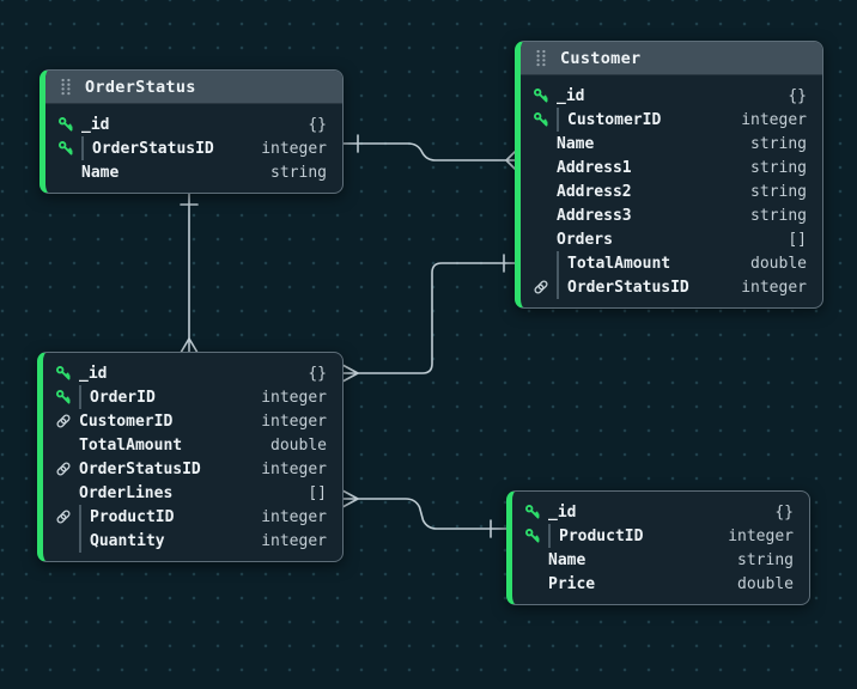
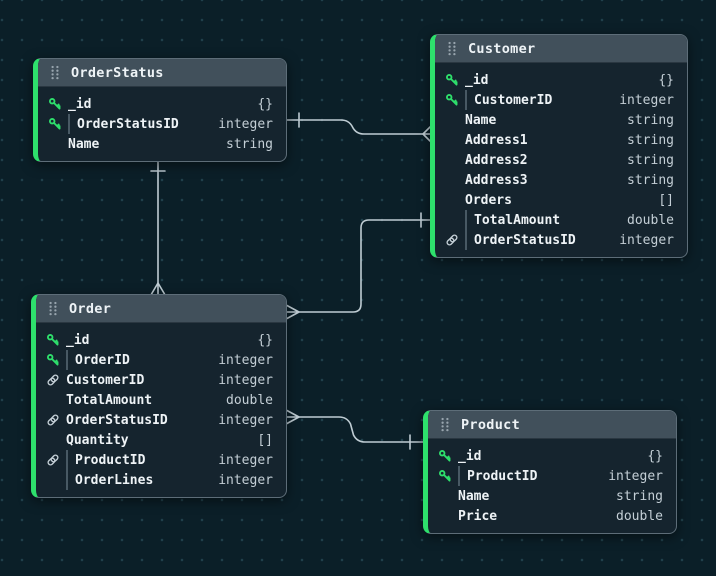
  OrderStatus
  _id
  {}
  OrderStatusID
  integer
  Name
  string
  Customer
  _id
  {}
  CustomerID
  integer
  Name
  string
  Address1
  string
  Address2
  string
  Address3
  string
  Orders
  []
  TotalAmount
  double
  OrderStatusID
  integer
+ Order
  _id
  {}
  OrderID
  integer
  CustomerID
  integer
  TotalAmount
  double
  OrderStatusID
  integer
- OrderLines
+ Quantity
  []
  ProductID
  integer
- Quantity
+ OrderLines
  integer
+ Product
  _id
  {}
  ProductID
  integer
  Name
  string
  Price
  double
